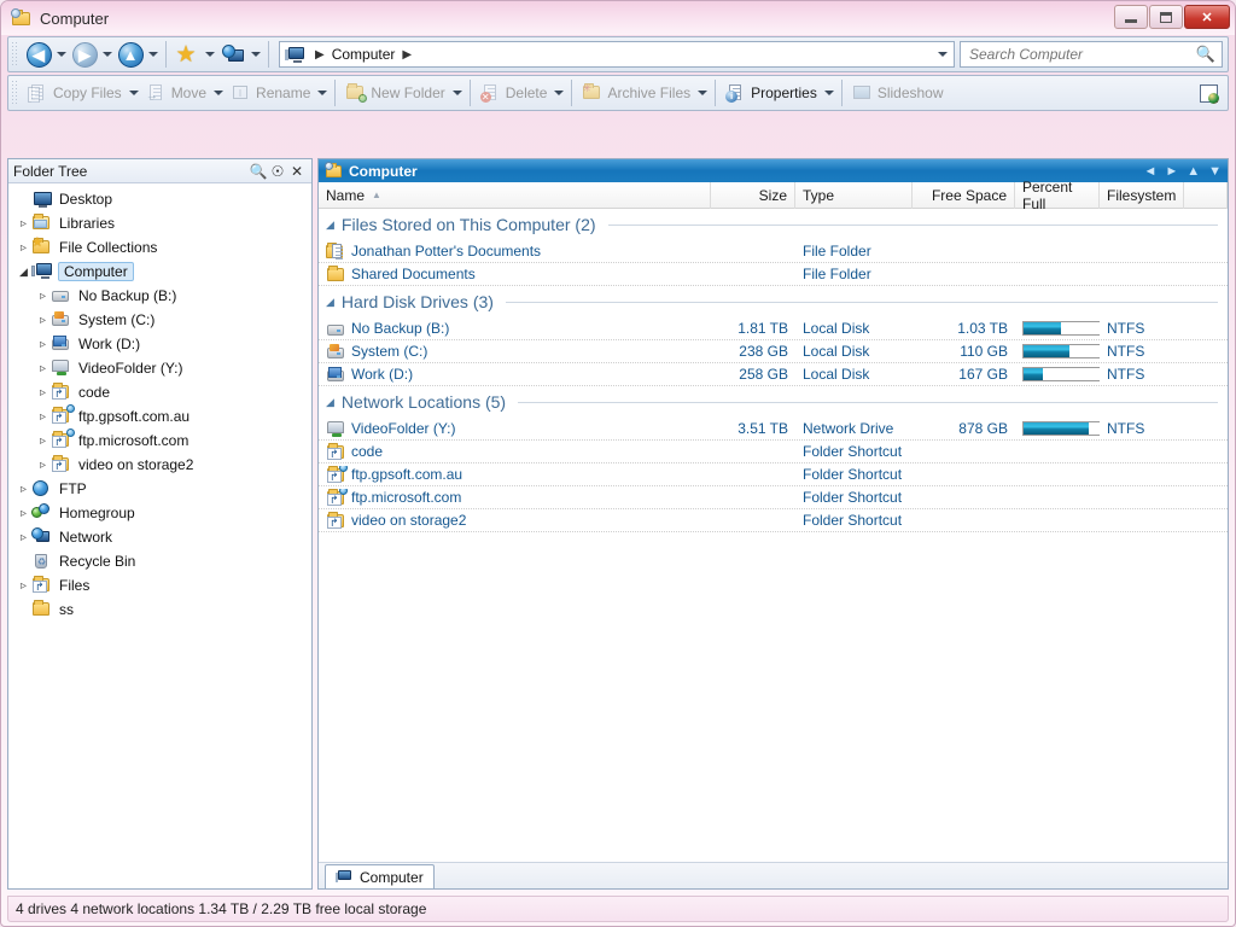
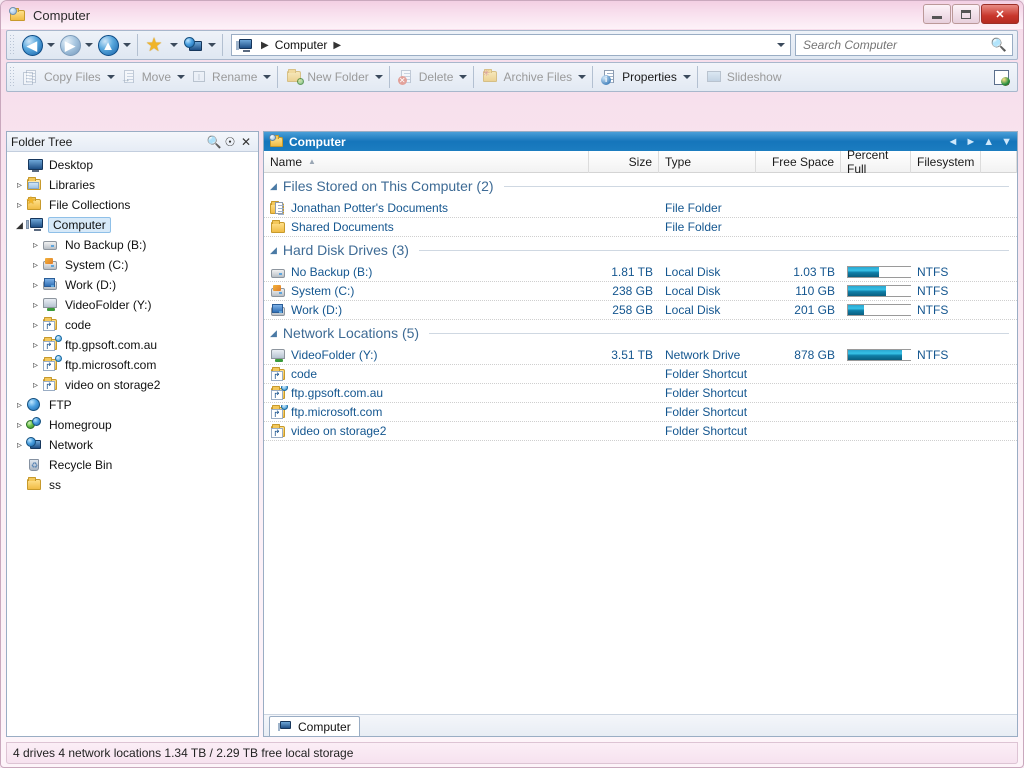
  Computer
  ✕
  ◀
  ▶
  ▲
  ★
  ▶
  Computer
  ▶
  Search Computer
  🔍
  Copy Files
  →
  Move
  I
  Rename
  New Folder
  ✕
  Delete
  ✳
  Archive Files
  i
  Properties
  Slideshow
  Folder Tree
  🔍
  ☉
  ✕
  Desktop
  Libraries
  ★
  File Collections
  Computer
  No Backup (B:)
  System (C:)
  Work (D:)
  VideoFolder (Y:)
  code
  ftp.gpsoft.com.au
  ftp.microsoft.com
  video on storage2
  FTP
  Homegroup
  Network
  ♻
  Recycle Bin
- Files
  ss
  Computer
  ◄
  ►
  ▲
  ▼
  Name
  ▲
  Size
  Type
  Free Space
  Percent Full
  Filesystem
  ◢
  Files Stored on This Computer (2)
  Jonathan Potter's Documents
  File Folder
  Shared Documents
  File Folder
  ◢
  Hard Disk Drives (3)
  No Backup (B:)
  1.81 TB
  Local Disk
  1.03 TB
  NTFS
  System (C:)
  238 GB
  Local Disk
  110 GB
  NTFS
  Work (D:)
  258 GB
  Local Disk
- 167 GB
+ 201 GB
  NTFS
  ◢
  Network Locations (5)
  VideoFolder (Y:)
  3.51 TB
  Network Drive
  878 GB
  NTFS
  code
  Folder Shortcut
  ftp.gpsoft.com.au
  Folder Shortcut
  ftp.microsoft.com
  Folder Shortcut
  video on storage2
  Folder Shortcut
  Computer
  4 drives 4 network locations 1.34 TB / 2.29 TB free local storage
